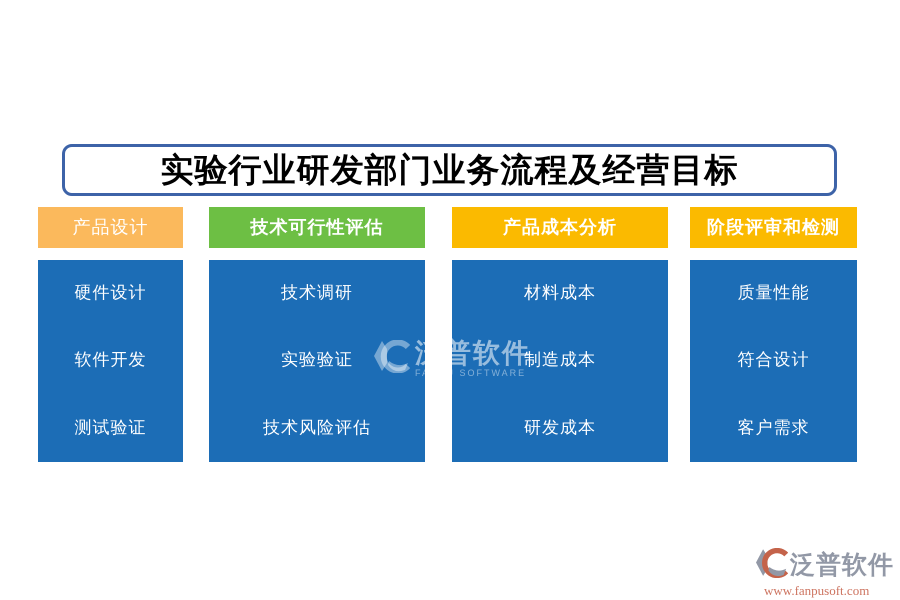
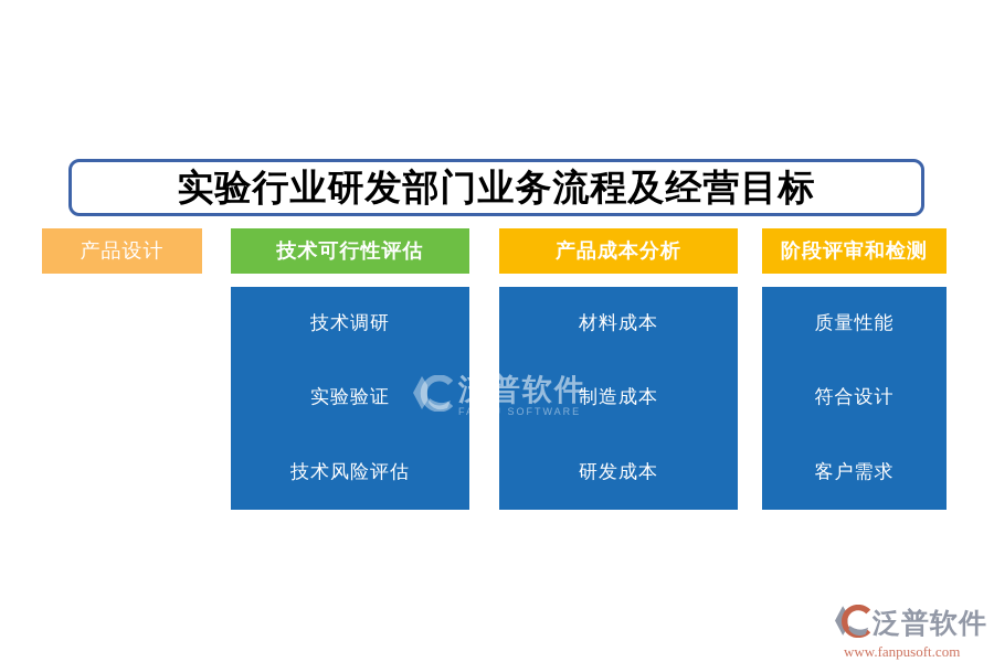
  实验行业研发部门业务流程及经营目标
  产品设计
- 硬件设计
- 软件开发
- 测试验证
  技术可行性评估
  技术调研
  实验验证
  技术风险评估
  产品成本分析
  材料成本
  制造成本
  研发成本
  阶段评审和检测
  质量性能
  符合设计
  客户需求
  泛普软件
  FANPU SOFTWARE
  泛普软件
  www.fanpusoft.com
